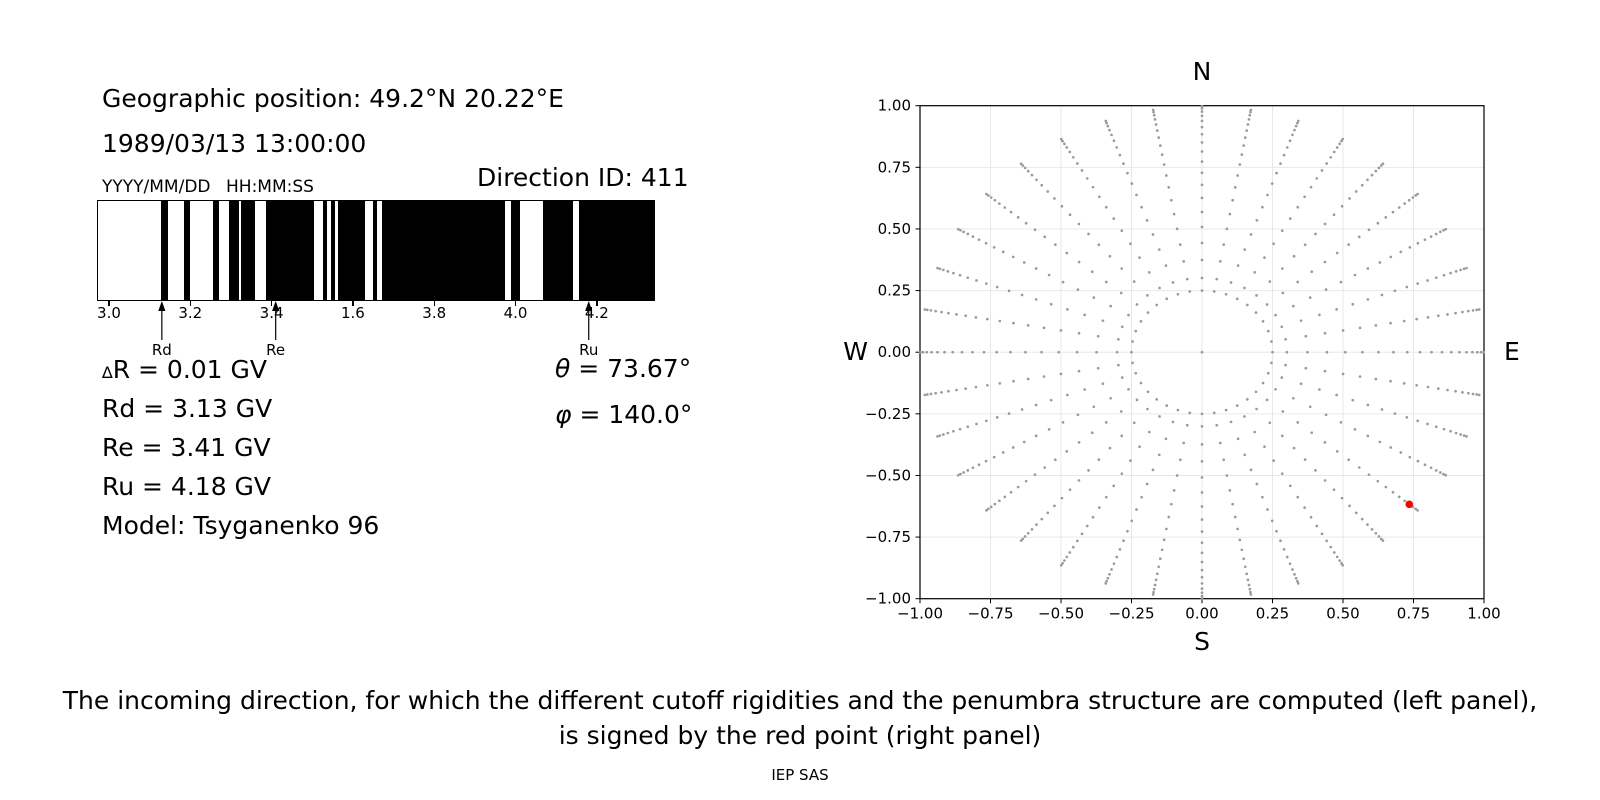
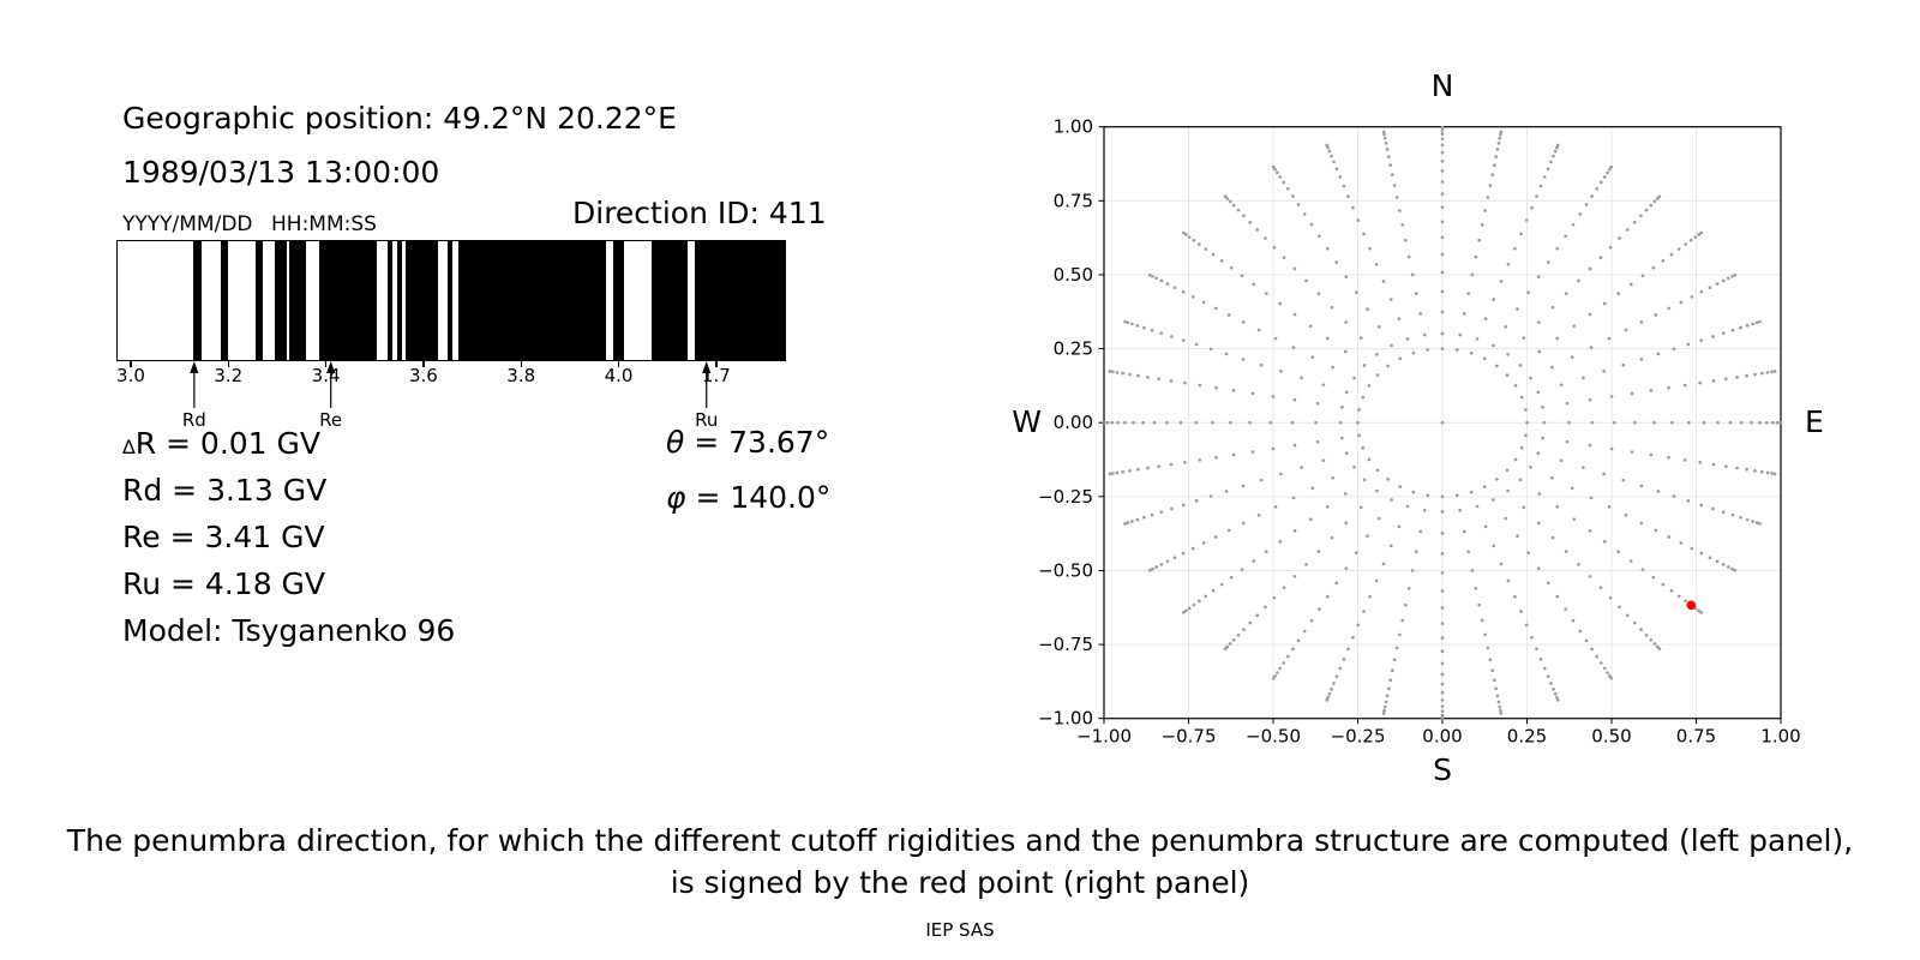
  Geographic position: 49.2°N 20.22°E
  1989/03/13 13:00:00
  YYYY/MM/DD
  HH:MM:SS
  Direction ID: 411
  3.0
  3.2
  3.4
- 1.6
+ 3.6
  3.8
  4.0
- 4.2
+ 1.7
  Rd
  Re
  Ru
  ∆R = 0.01 GV
  Rd = 3.13 GV
  Re = 3.41 GV
  Ru = 4.18 GV
  Model: Tsyganenko 96
  θ = 73.67°
  φ = 140.0°
  −1.00
  −0.75
  −0.50
  −0.25
  0.00
  0.25
  0.50
  0.75
  1.00
  1.00
  0.75
  0.50
  0.25
  0.00
  −0.25
  −0.50
  −0.75
  −1.00
  N
  S
  W
  E
- The incoming direction, for which the different cutoff rigidities and the penumbra structure are computed (left panel),
+ The penumbra direction, for which the different cutoff rigidities and the penumbra structure are computed (left panel),
  is signed by the red point (right panel)
  IEP SAS
